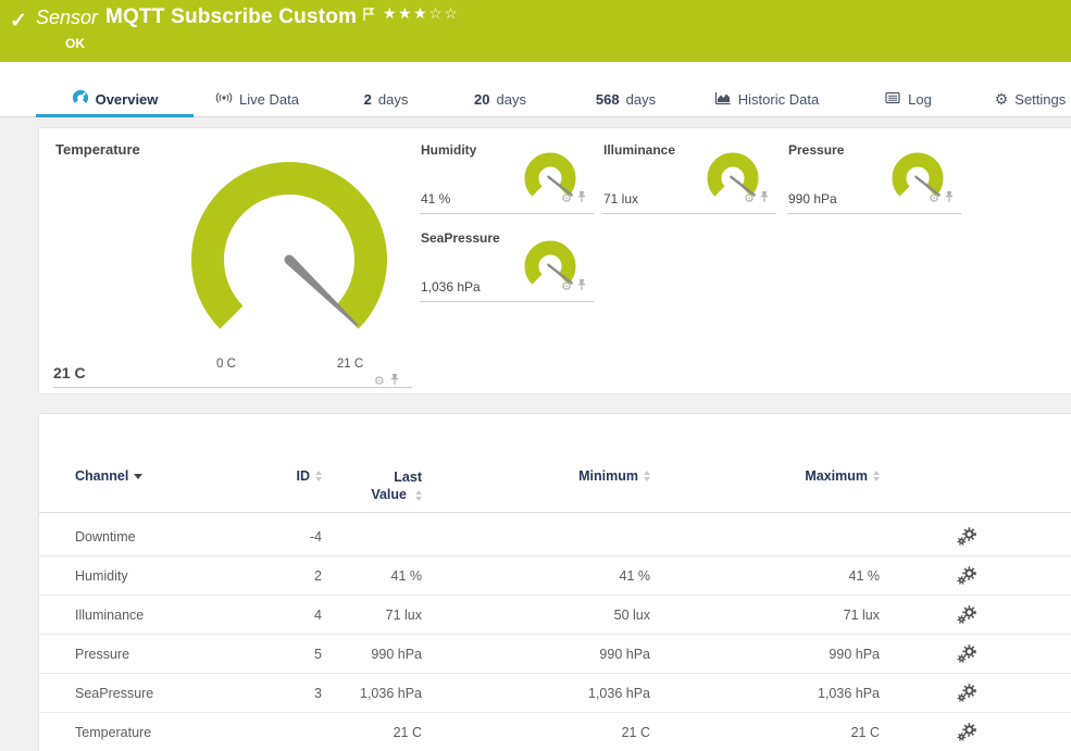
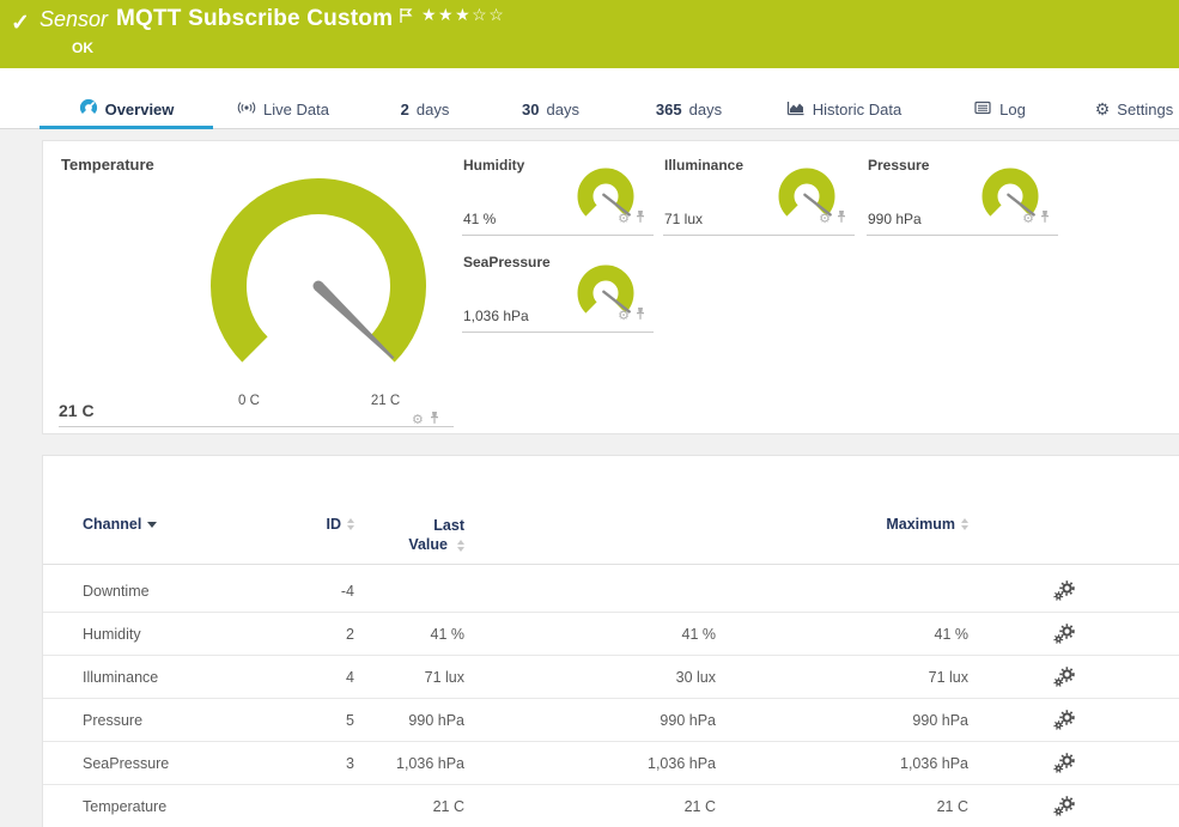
  ✓
  Sensor
  MQTT Subscribe Custom
  ★★★☆☆
  OK
  Overview
  Live Data
  2
  days
- 20
+ 30
  days
- 568
+ 365
  days
  Historic Data
  Log
  ⚙
  Settings
  Temperature
  0 C
  21 C
  21 C
  ⚙
  Humidity
  41 %
  ⚙
  Illuminance
  71 lux
  ⚙
  Pressure
  990 hPa
  ⚙
  SeaPressure
  1,036 hPa
  ⚙
  Channel
  ID
  Last
  Value
- Minimum
  Maximum
  Downtime
  -4
  Humidity
  2
  41 %
  41 %
  41 %
  Illuminance
  4
  71 lux
- 50 lux
+ 30 lux
  71 lux
  Pressure
  5
  990 hPa
  990 hPa
  990 hPa
  SeaPressure
  3
  1,036 hPa
  1,036 hPa
  1,036 hPa
  Temperature
  21 C
  21 C
  21 C
